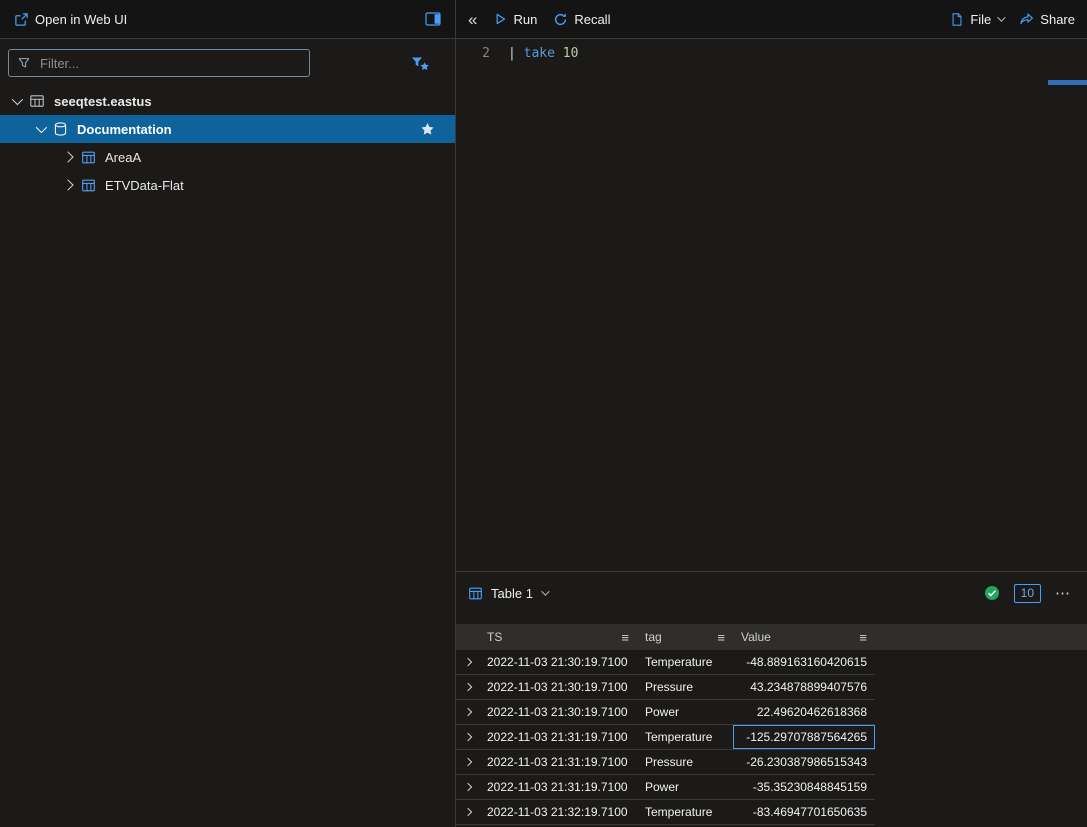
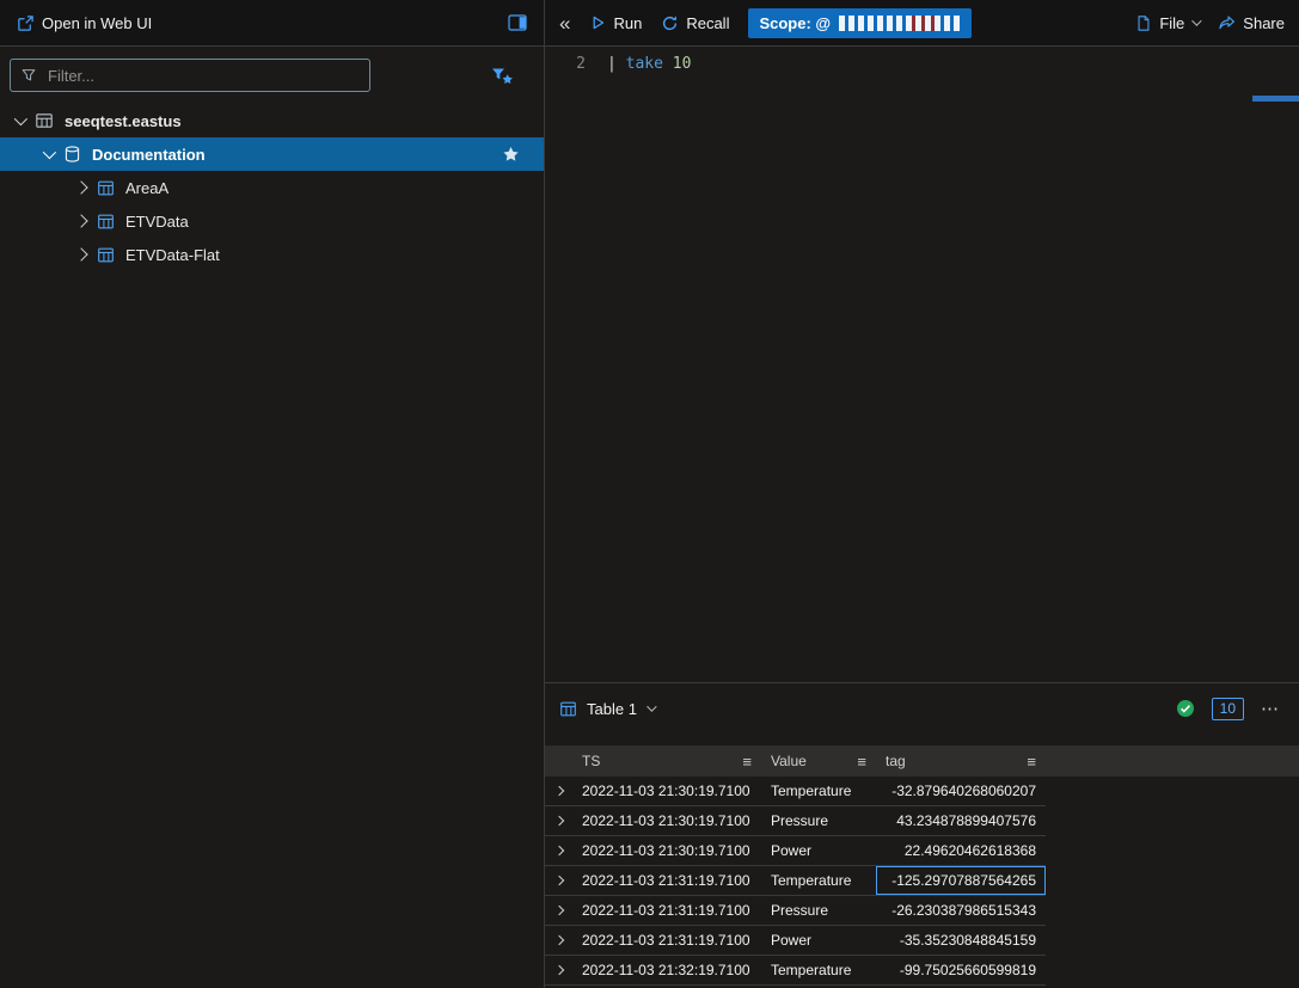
  Open in Web UI
  «
  Run
  Recall
+ Scope: @
  File
  Share
  Filter...
  seeqtest.eastus
  Documentation
  AreaA
+ ETVData
  ETVData-Flat
  2
  | take 10
  Table 1
  10
  ⋯
  TS
  ≡
- tag
+ Value
  ≡
- Value
+ tag
  ≡
  2022-11-03 21:30:19.7100
  Temperature
- -48.889163160420615
+ -32.879640268060207
  2022-11-03 21:30:19.7100
  Pressure
  43.234878899407576
  2022-11-03 21:30:19.7100
  Power
  22.49620462618368
  2022-11-03 21:31:19.7100
  Temperature
  -125.29707887564265
  2022-11-03 21:31:19.7100
  Pressure
  -26.230387986515343
  2022-11-03 21:31:19.7100
  Power
  -35.35230848845159
  2022-11-03 21:32:19.7100
  Temperature
- -83.46947701650635
+ -99.75025660599819
